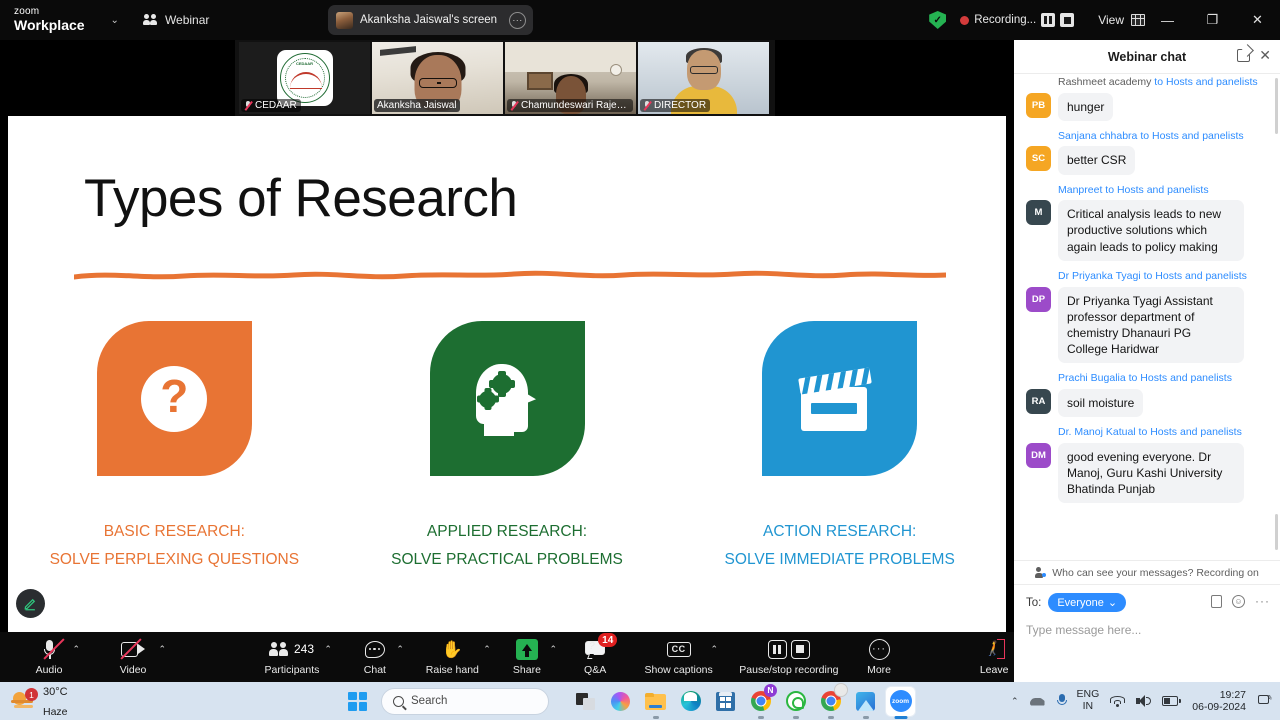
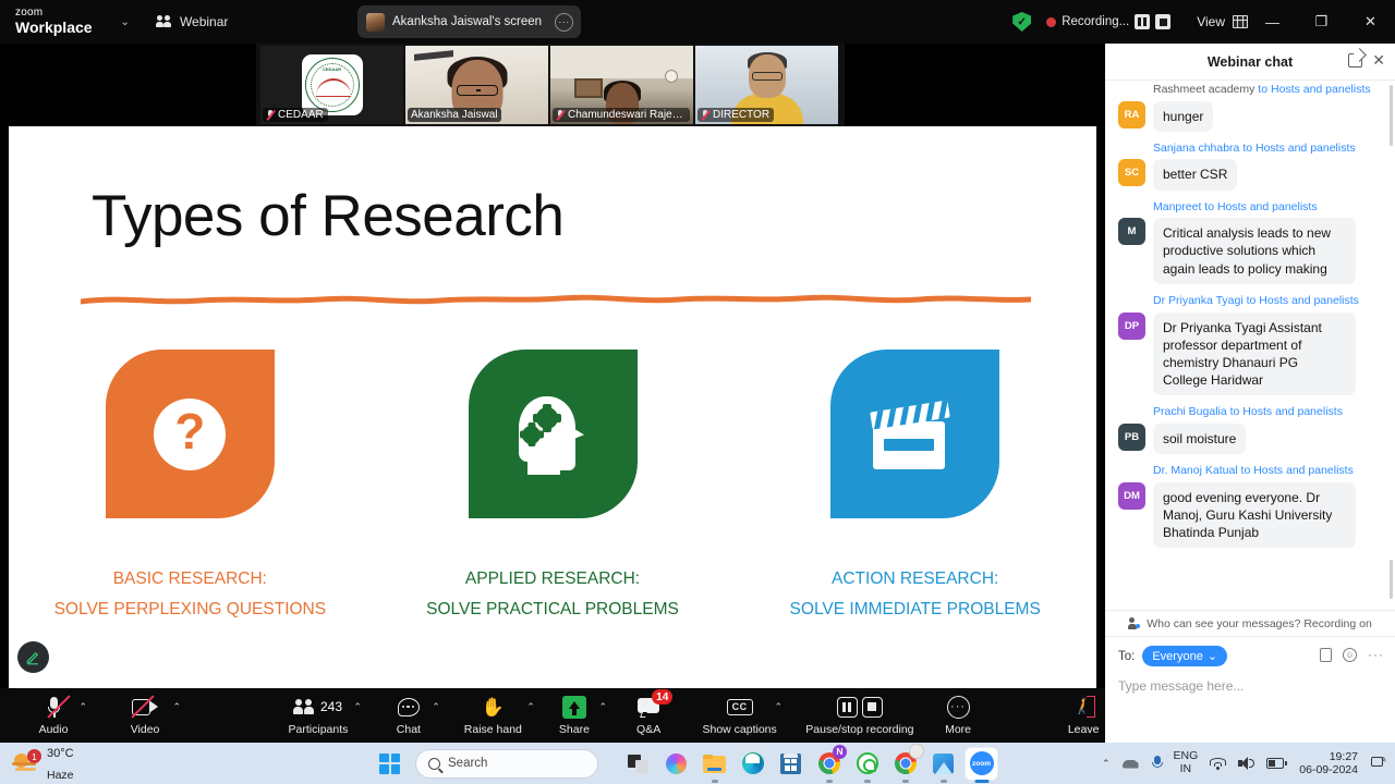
  zoom
  Workplace
  ⌄
  Webinar
  Akanksha Jaiswal's screen
  ···
  ✓
  Recording...
  View
  —
  ❐
  ✕
  CEDAAR
  Akanksha Jaiswal
  Chamundeswari Rajen..
  DIRECTOR
  Types of Research
  ?
  BASIC RESEARCH:
  SOLVE PERPLEXING QUESTIONS
  APPLIED RESEARCH:
  SOLVE PRACTICAL PROBLEMS
  ACTION RESEARCH:
  SOLVE IMMEDIATE PROBLEMS
  Audio
  ⌃
  Video
  ⌃
  243
  Participants
  ⌃
  Chat
  ⌃
  ✋
  Raise hand
  ⌃
  Share
  ⌃
  ?
  14
  Q&A
  CC
  Show captions
  ⌃
  Pause/stop recording
  ···
  More
  🚶
  Leave
  Webinar chat
  ✕
  Rashmeet academy to Hosts and panelists
- PB
+ RA
  hunger
  Sanjana chhabra to Hosts and panelists
  SC
  better CSR
  Manpreet to Hosts and panelists
  M
  Critical analysis leads to new productive solutions which again leads to policy making
  Dr Priyanka Tyagi to Hosts and panelists
  DP
  Dr Priyanka Tyagi Assistant professor department of chemistry Dhanauri PG College Haridwar
  Prachi Bugalia to Hosts and panelists
- RA
+ PB
  soil moisture
  Dr. Manoj Katual to Hosts and panelists
  DM
  good evening everyone. Dr Manoj, Guru Kashi University Bhatinda Punjab
  Who can see your messages? Recording on
  To:
  Everyone
  ⌄
  ☺
  ···
  Type message here...
  1
  30°C
  Haze
  Search
  N
  ⌃
  ENG
  IN
  19:27
  06-09-2024
